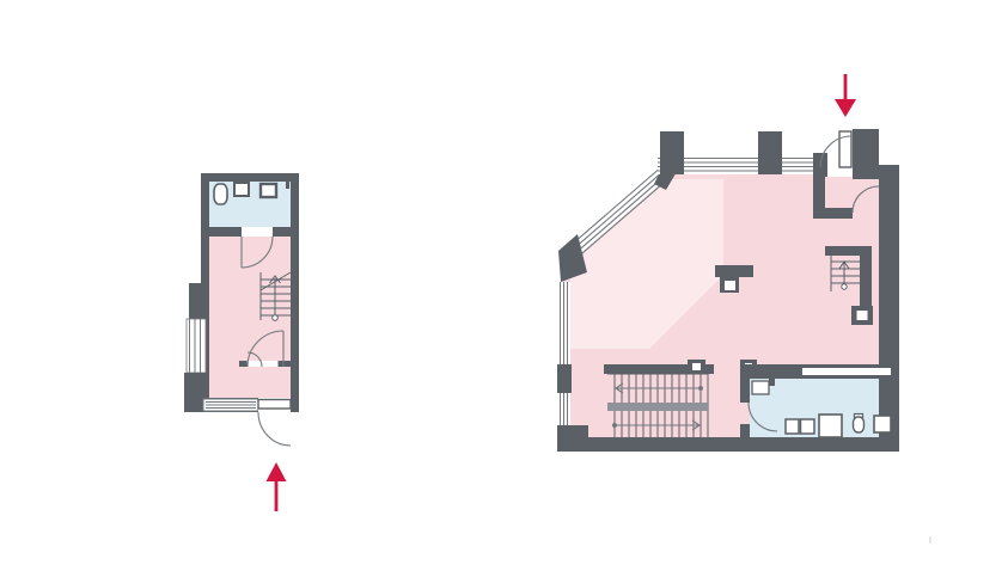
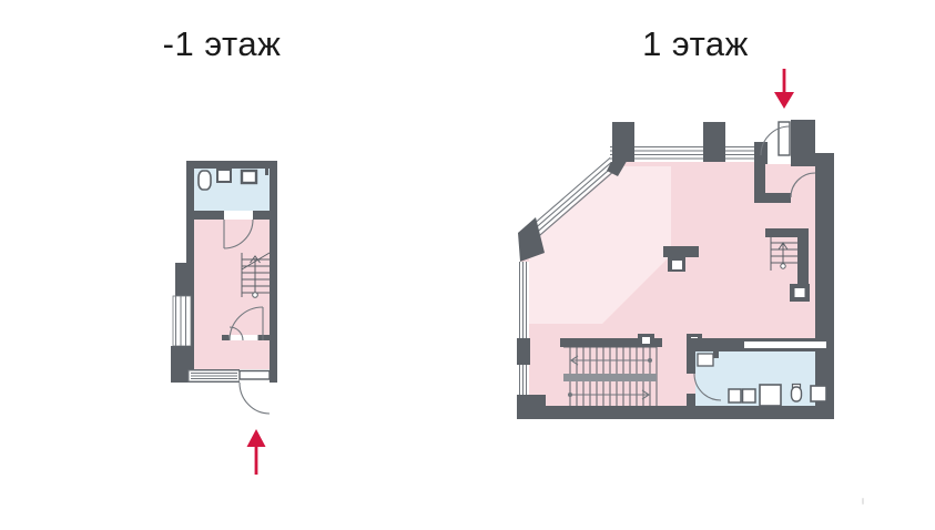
+ -1 этаж
+ 1 этаж
